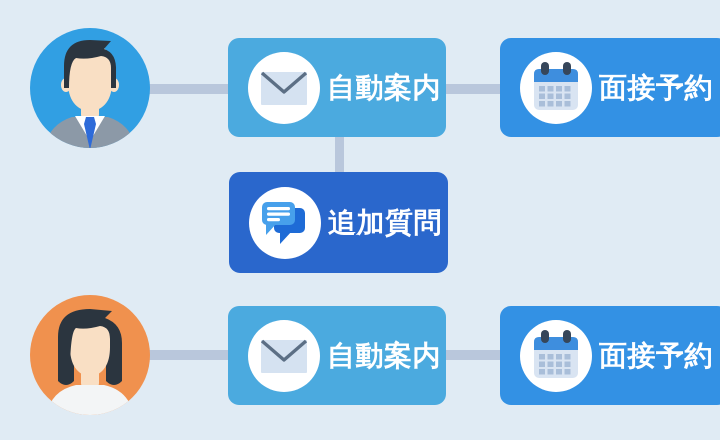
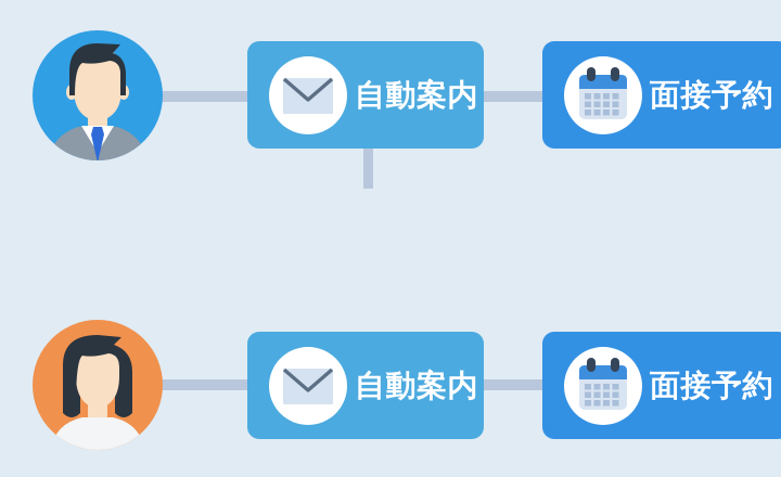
  自動案内
  面接予約
- 追加質問
  自動案内
  面接予約
